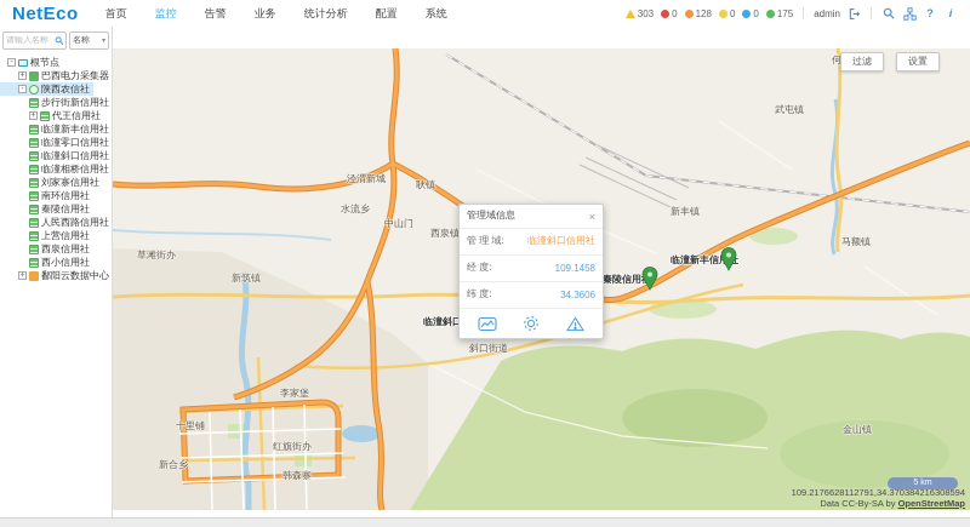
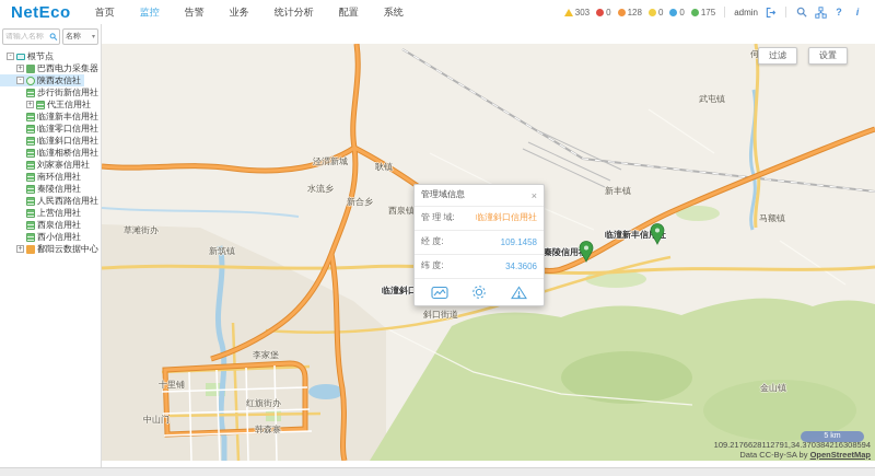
  NetEco
  首页
  监控
  告警
  业务
  统计分析
  配置
  系统
  303
  0
  128
  0
  0
  175
  admin
  ?
  i
  请输入名称
  根节点
  巴西电力采集器
  陕西农信社
  步行街新信用社
  代王信用社
  临潼新丰信用社
  临潼零口信用社
  临潼斜口信用社
  临潼相桥信用社
  刘家寨信用社
  南环信用社
  秦陵信用社
  人民西路信用社
  上营信用社
  西泉信用社
  西小信用社
  鄱阳云数据中心
  过滤
  设置
  管理域信息
  ×
  管 理 域:
  临潼斜口信用社
  经 度:
  109.1458
  纬 度:
  34.3606
  109.2176628112791,34.370384216308594
  Data CC-By-SA by OpenStreetMap
  武屯镇
  泾渭新城
  耿镇
  水流乡
- 中山门
+ 新合乡
  西泉镇
  新丰镇
  马额镇
  草滩街办
  新筑镇
  斜口街道
  李家堡
  十里铺
  金山镇
  红旗街办
- 新合乡
+ 中山门
  韩森寨
  秦陵信用
  临潼新丰信
